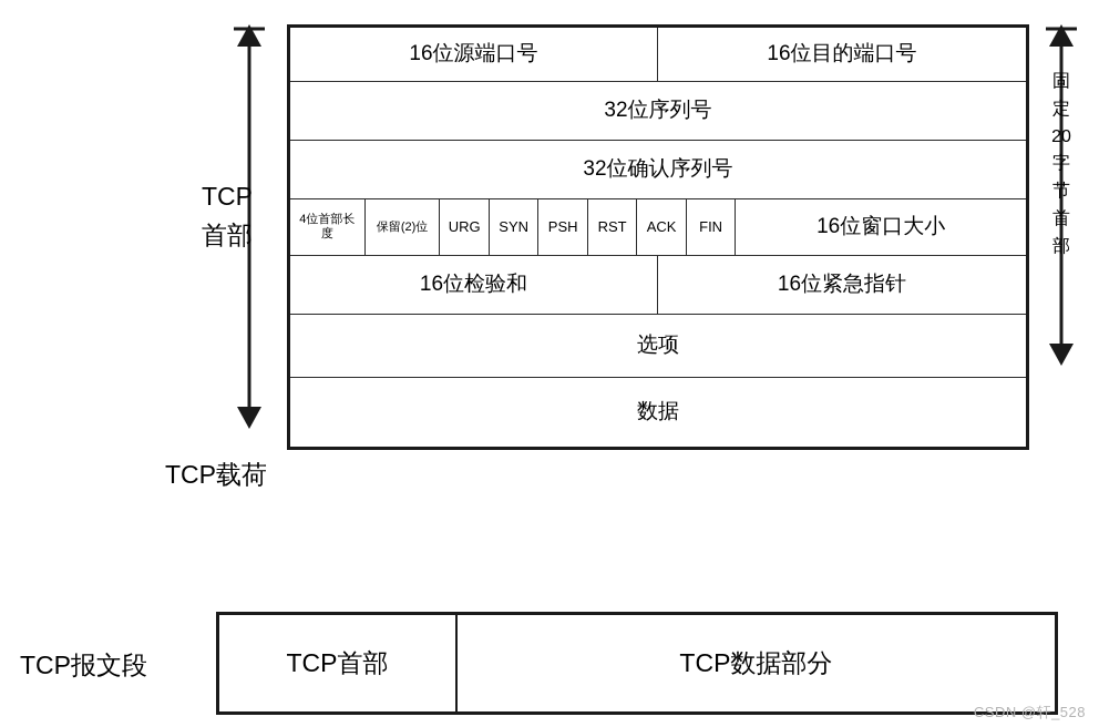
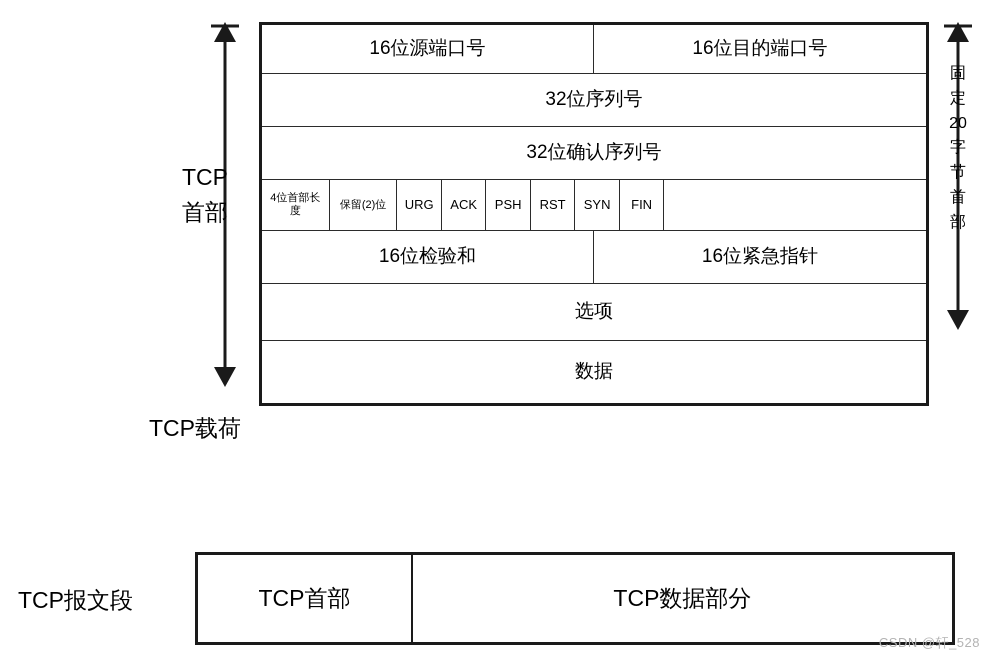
  TCP
  首部
  TCP载荷
  16位源端口号
  16位目的端口号
  32位序列号
  32位确认序列号
  4位首部长度
  保留(2)位
  URG
- SYN
+ ACK
  PSH
  RST
- ACK
+ SYN
  FIN
- 16位窗口大小
  16位检验和
  16位紧急指针
  选项
  数据
  固定20字节首部
  TCP报文段
  TCP首部
  TCP数据部分
  CSDN @轩_528
